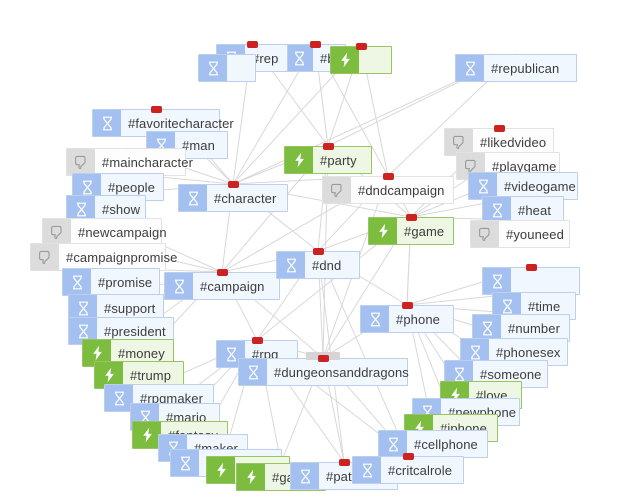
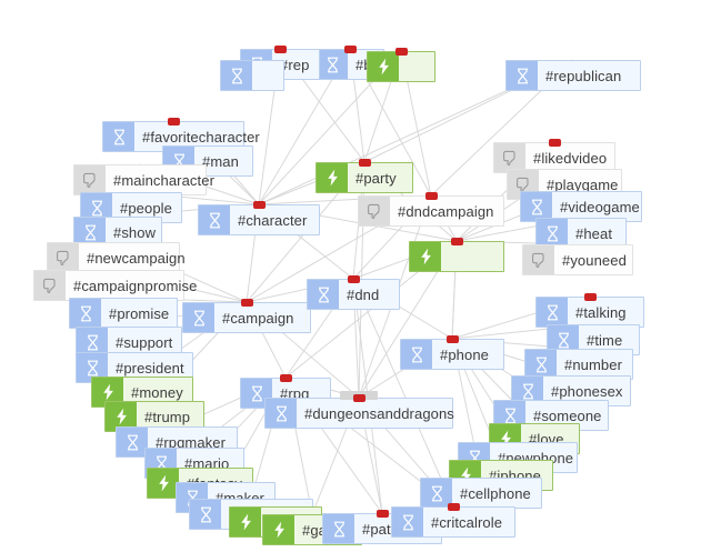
  #republican
  rep
  #favoritecharacter
  #man
  #maincharacter
  #people
  #show
  #newcampaign
  #campaignpromise
  #promise
  #support
  #president
  #money
  #trump
  #rpgmaker
  #mario
  #maker
  #campaign
  #character
  #party
  #dndcampaign
- #game
  #dnd
  #rpg
  #dungeonsanddragons
  #phone
  #likedvideo
  #playgame
  #videogame
  #heat
  #youneed
+ #talking
  #time
  #number
  #phonesex
  #someone
  #love
  #newphone
  #iphone
  #cellphone
  #critcalrole
